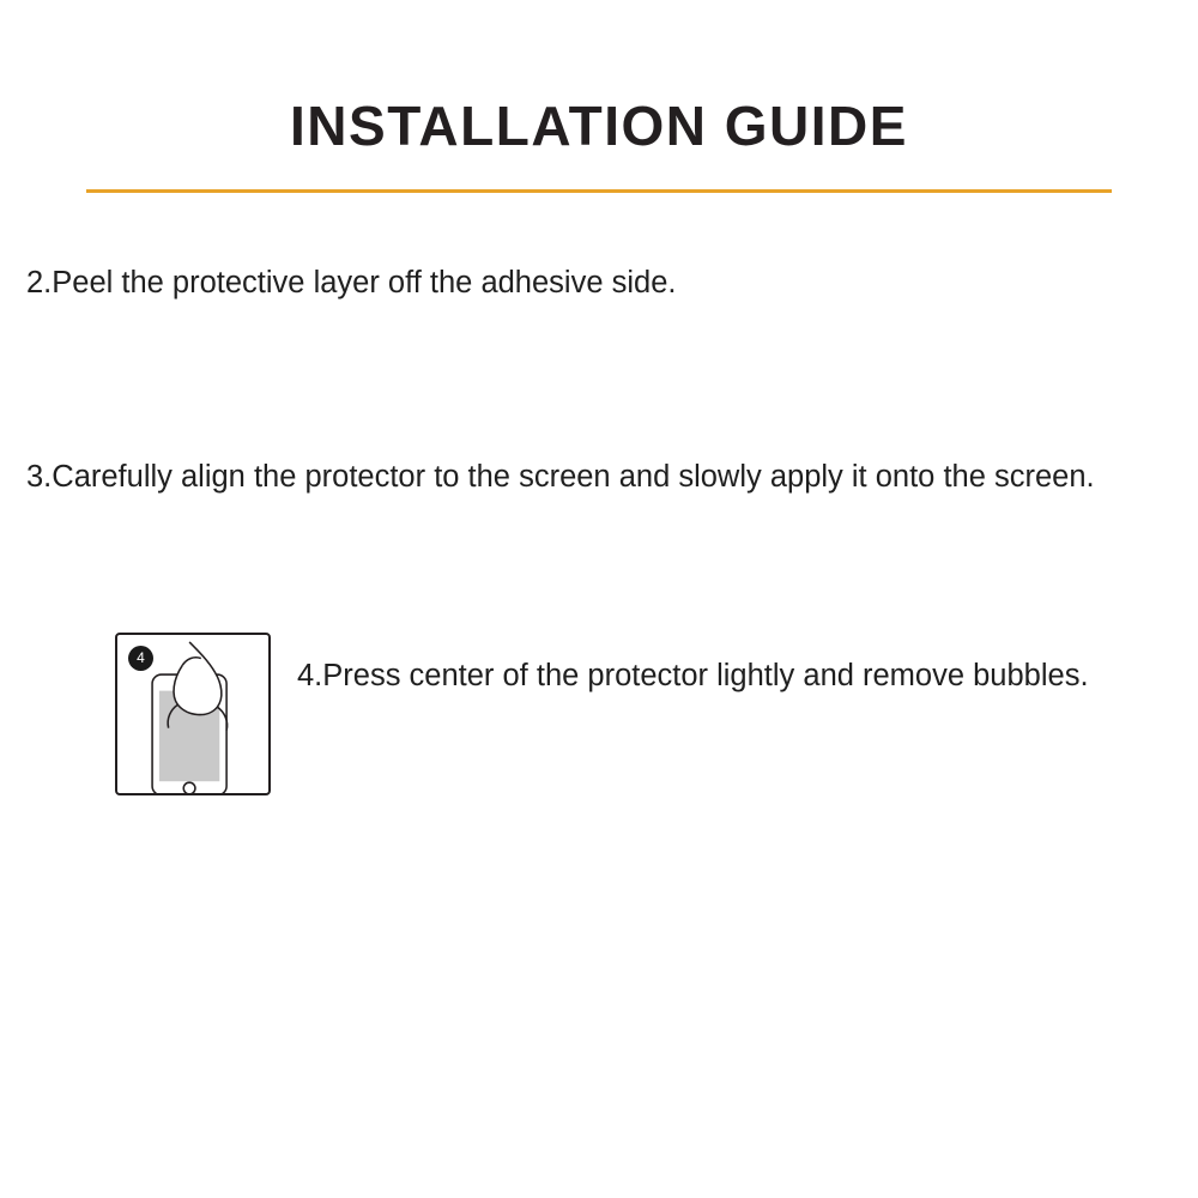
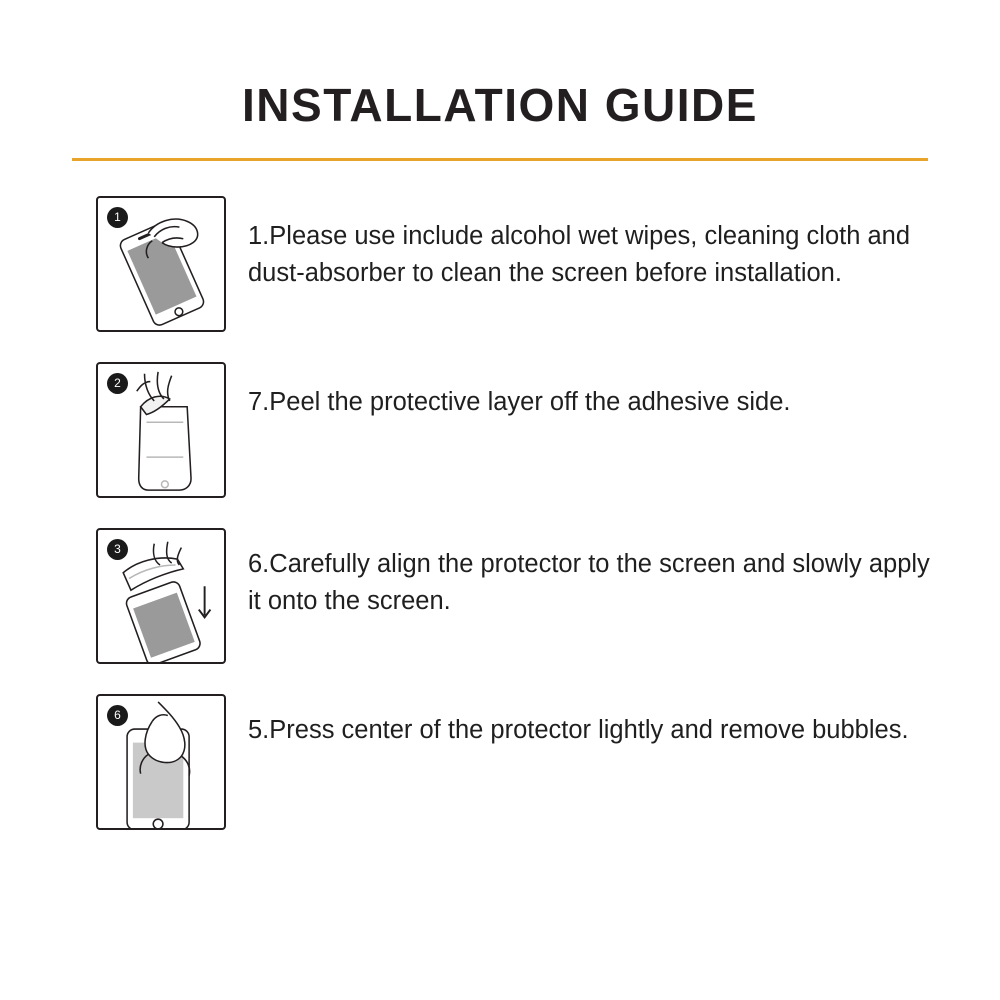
  INSTALLATION GUIDE
+ 1
+ 1.Please use include alcohol wet wipes, cleaning cloth and dust-absorber to clean the screen before installation.
+ 2
- 2.Peel the protective layer off the adhesive side.
+ 7.Peel the protective layer off the adhesive side.
+ 3
- 3.Carefully align the protector to the screen and slowly apply it onto the screen.
+ 6.Carefully align the protector to the screen and slowly apply it onto the screen.
- 4
+ 6
- 4.Press center of the protector lightly and remove bubbles.
+ 5.Press center of the protector lightly and remove bubbles.
